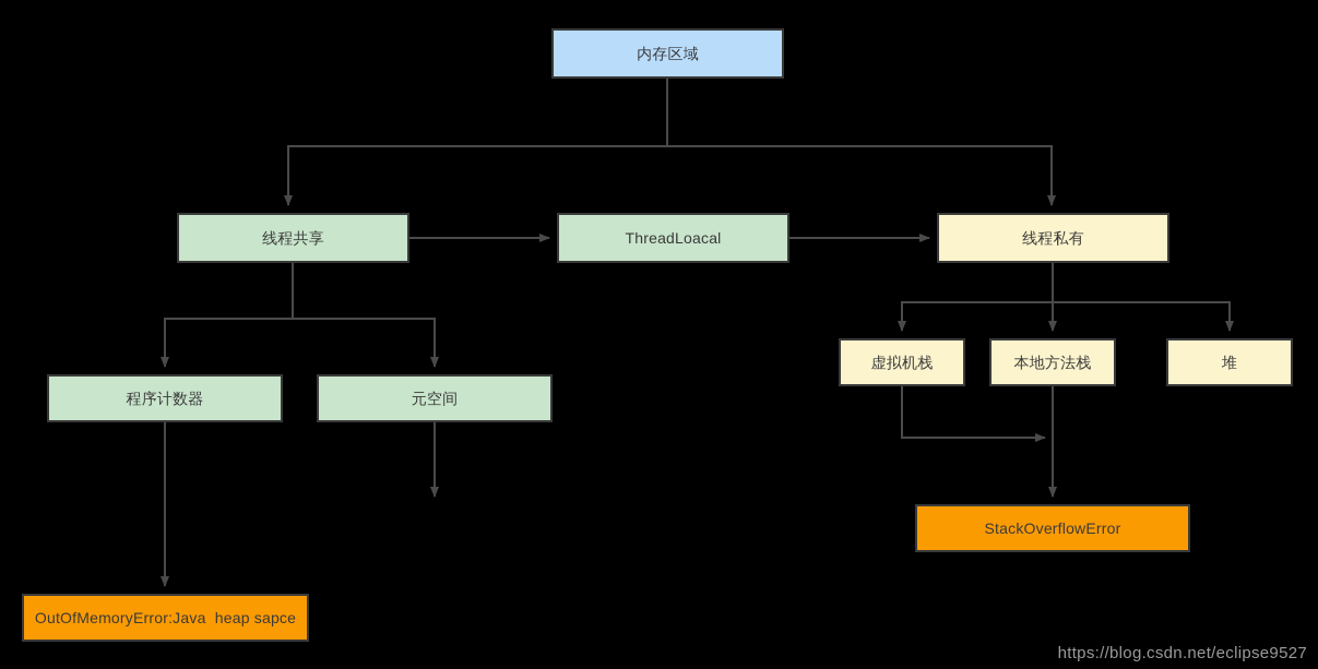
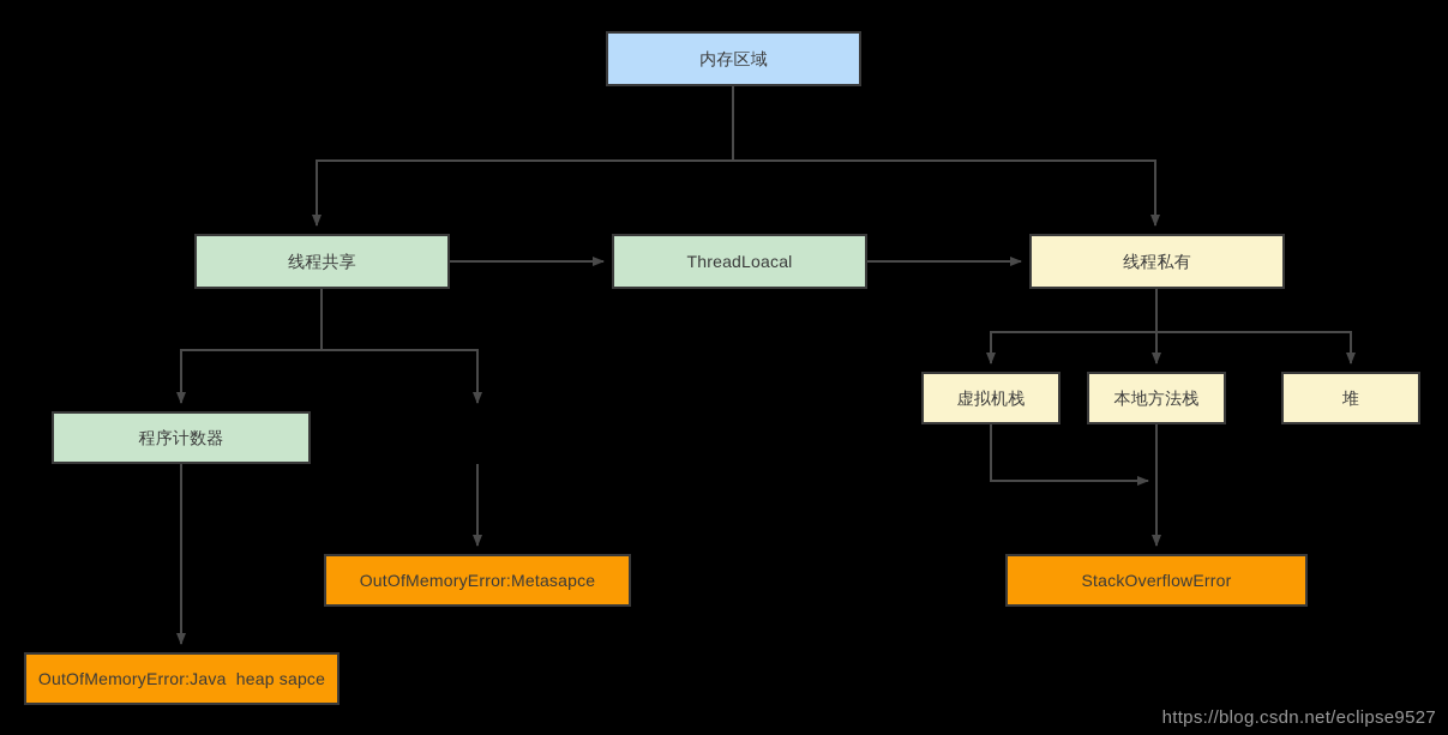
  内存区域
  线程共享
  ThreadLoacal
  线程私有
  程序计数器
- 元空间
  虚拟机栈
  本地方法栈
  堆
+ OutOfMemoryError:Metasapce
  StackOverflowError
  OutOfMemoryError:Java heap sapce
  https://blog.csdn.net/eclipse9527
